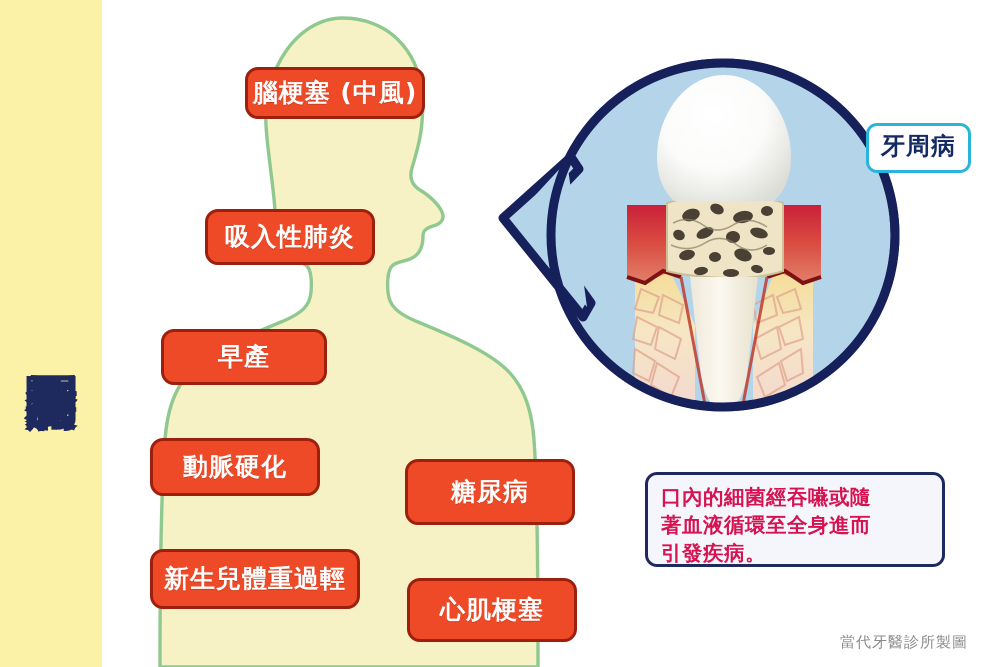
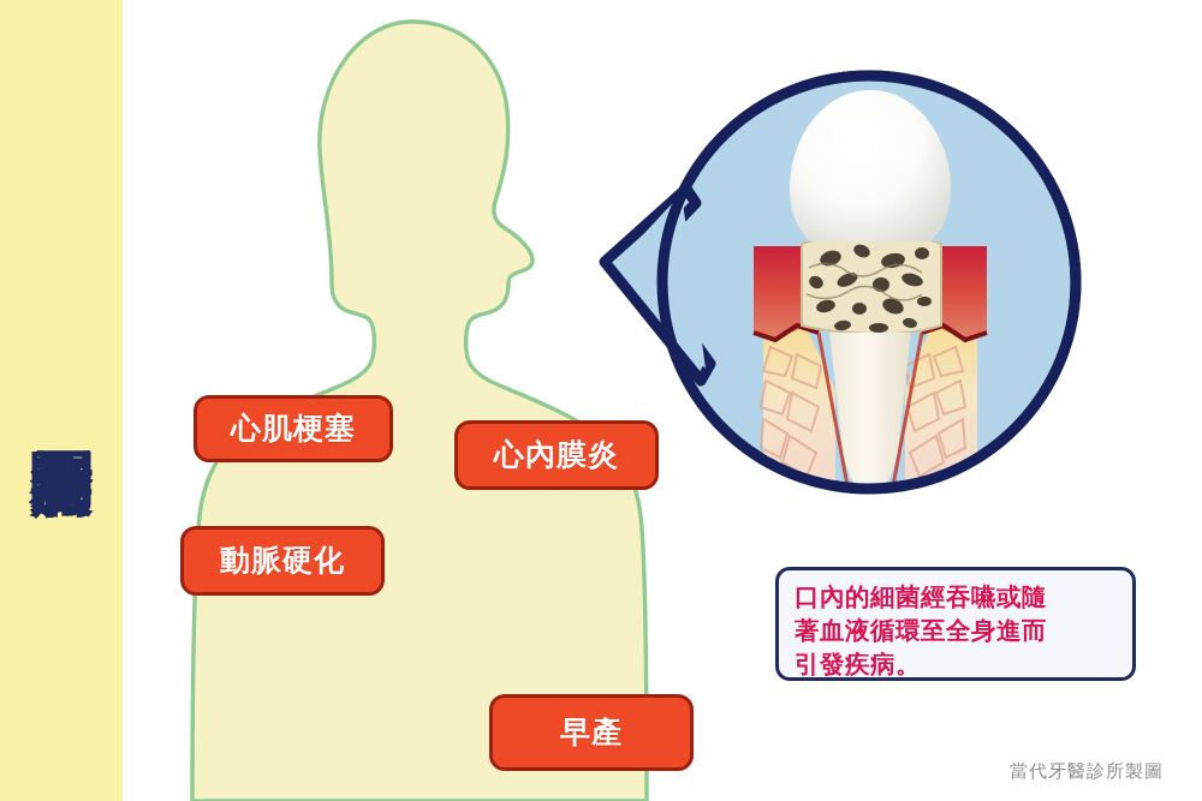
- 牙周病
- 腦梗塞 (中風)
- 吸入性肺炎
- 早產
+ 心肌梗塞
+ 心內膜炎
  動脈硬化
- 糖尿病
- 新生兒體重過輕
- 心肌梗塞
+ 早產
  口內的細菌經吞嚥或隨
  著血液循環至全身進而
  引發疾病。
  當代牙醫診所製圖
